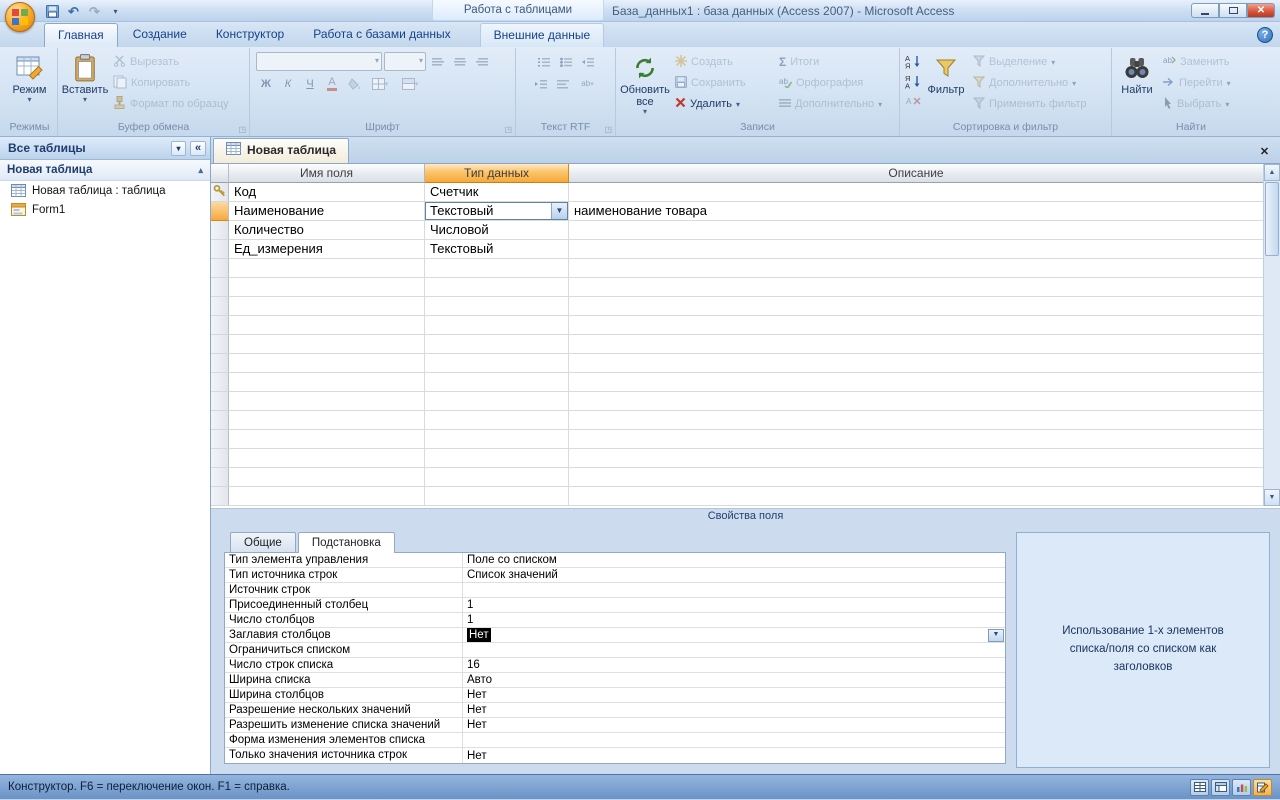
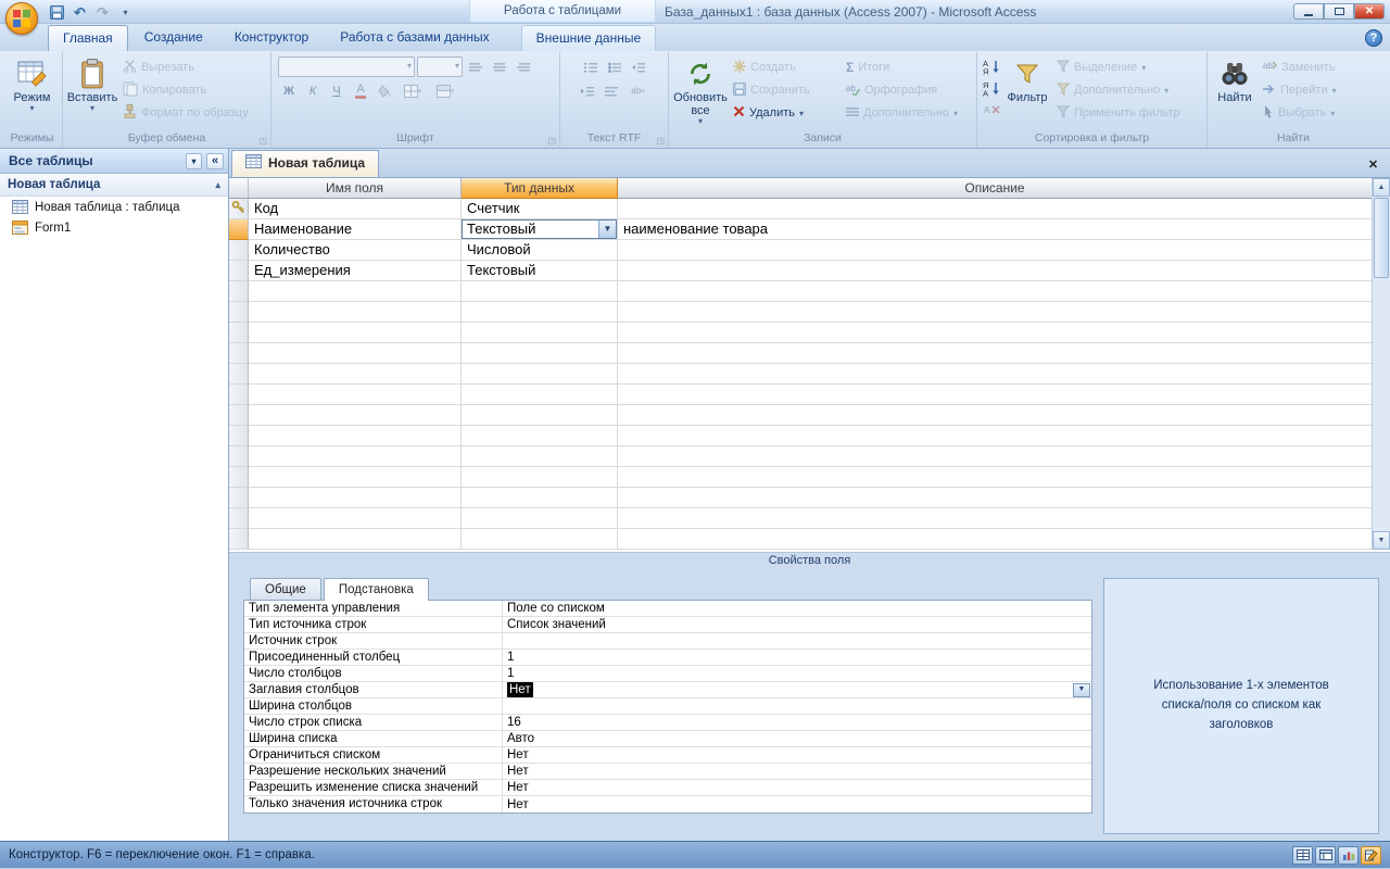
  ↶
  ↷
  ▾
  Работа с таблицами
  База_данных1 : база данных (Access 2007) - Microsoft Access
  ✕
  Главная
  Создание
  Конструктор
  Работа с базами данных
  Внешние данные
  ?
  Режим
  ▾
  Режимы
  Вставить
  ▾
  Вырезать
  Копировать
  Формат по образцу
  Буфер обмена
  Ж
  К
  Ч
  А
  Шрифт
  ab
  Текст RTF
  Обновить все
  ▾
  Создать
  Сохранить
  Удалить
  ▾
  Σ
  Итоги
  ab
  Орфография
  Дополнительно
  ▾
  Записи
  А
  Я
  Я
  А
  А
  Фильтр
  Выделение
  ▾
  Дополнительно
  ▾
  Применить фильтр
  Сортировка и фильтр
  Найти
  ab
  Заменить
  Перейти
  ▾
  Выбрать
  ▾
  Найти
  Все таблицы
  ▾
  «
  Новая таблица
  ▴
  Новая таблица : таблица
  Form1
  Новая таблица
  ✕
  Имя поля
  Тип данных
  Описание
  Код
  Счетчик
  Наименование
  Текстовый
  ▼
  наименование товара
  Количество
  Числовой
  Ед_измерения
  Текстовый
  Свойства поля
  Общие
  Подстановка
  Тип элемента управления
  Поле со списком
  Тип источника строк
  Список значений
  Источник строк
  Присоединенный столбец
  1
  Число столбцов
  1
  Заглавия столбцов
  Нет
- Ограничиться списком
+ Ширина столбцов
  Число строк списка
  16
  Ширина списка
  Авто
- Ширина столбцов
+ Ограничиться списком
  Нет
  Разрешение нескольких значений
  Нет
  Разрешить изменение списка значений
  Нет
- Форма изменения элементов списка
  Только значения источника строк
  Нет
  Использование 1-х элементов списка/поля со списком как заголовков
  Конструктор. F6 = переключение окон. F1 = справка.
